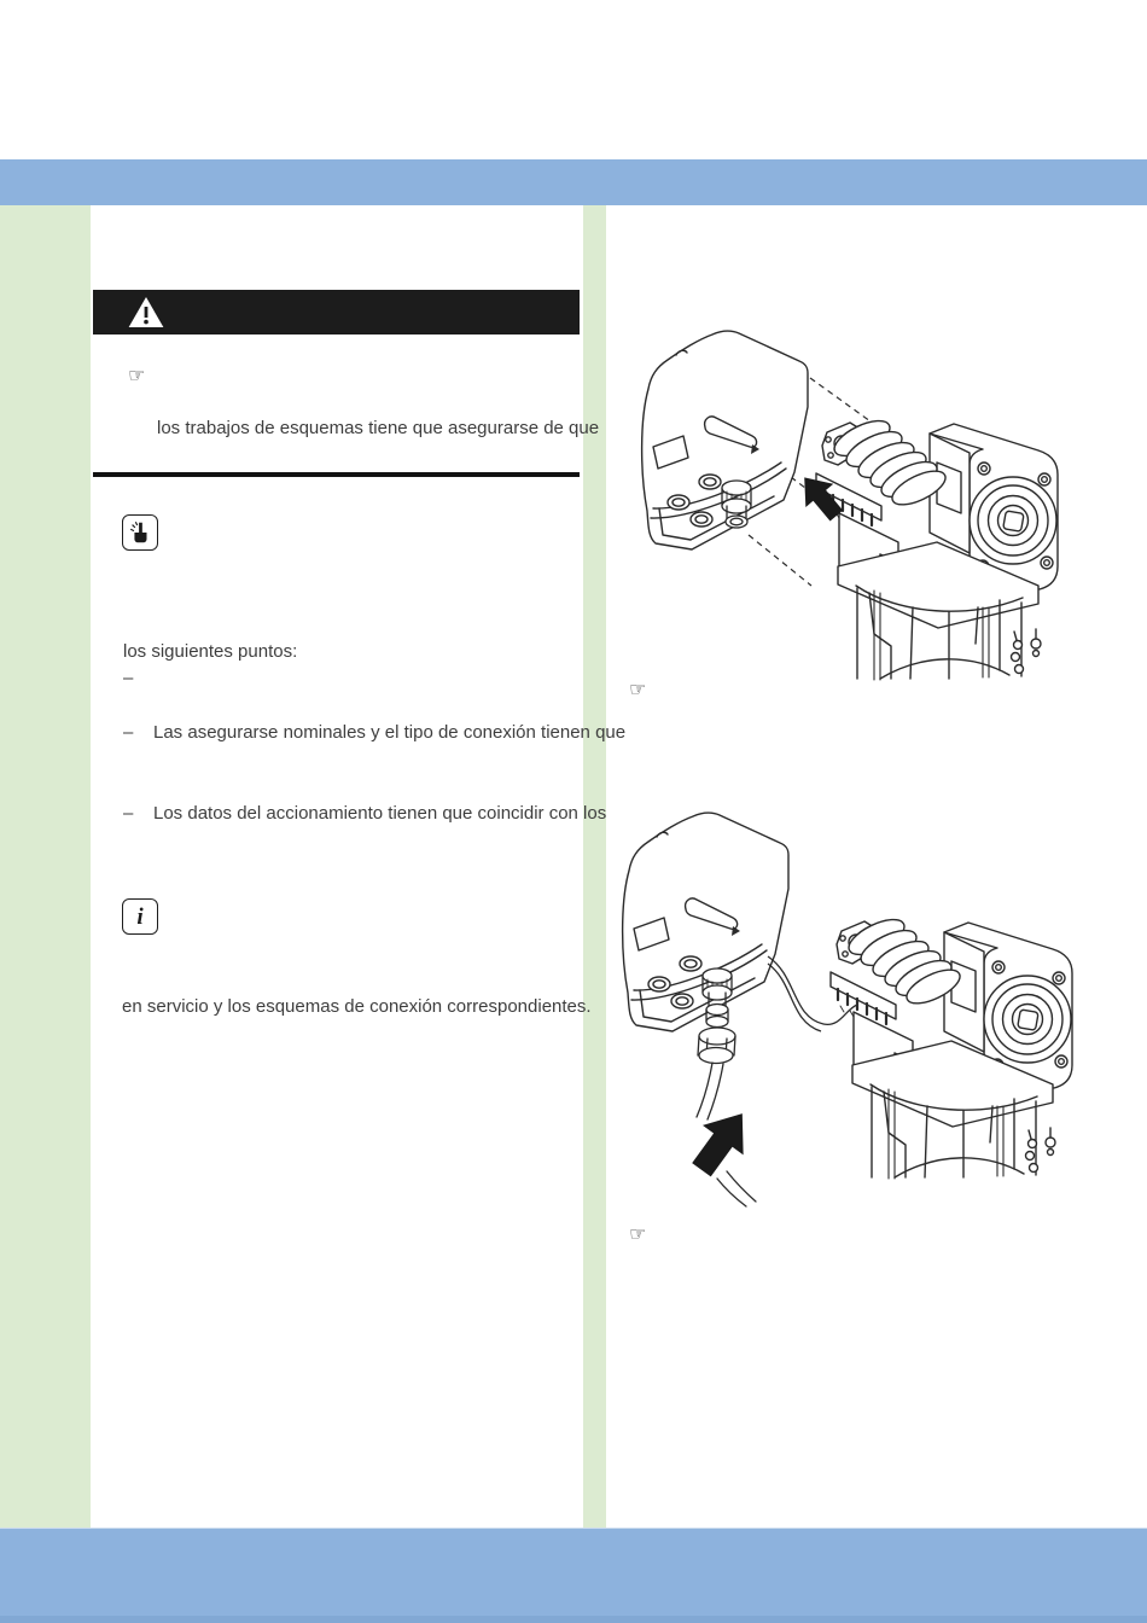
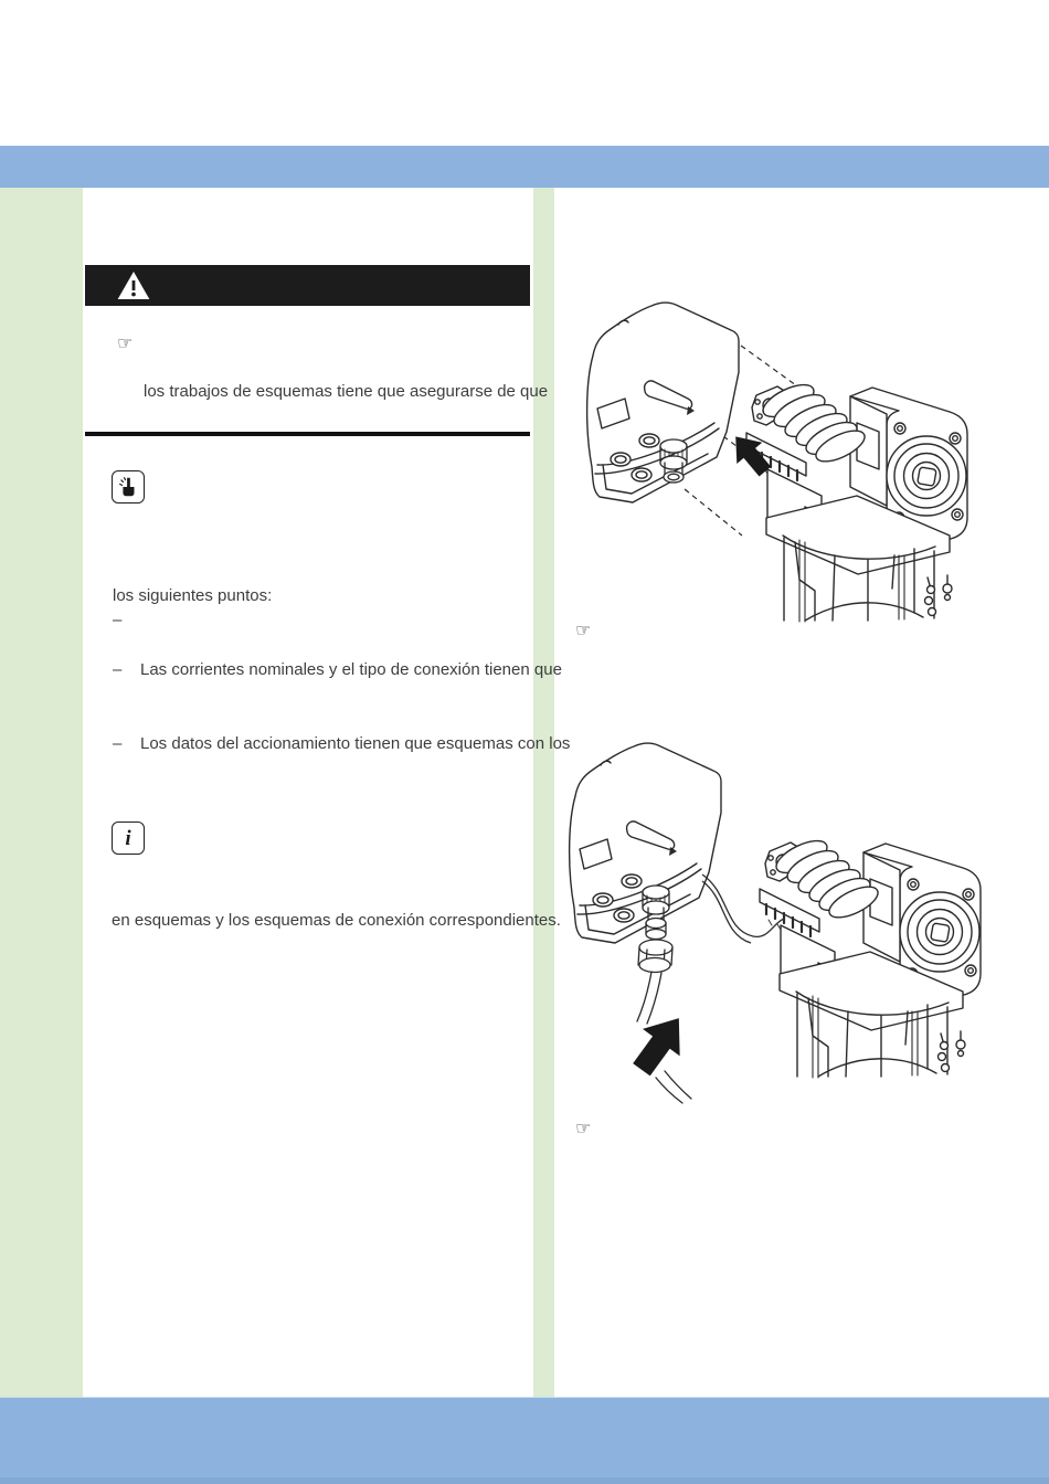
  ☞
  los trabajos de esquemas tiene que asegurarse de que
  los siguientes puntos:
  –
- – Las asegurarse nominales y el tipo de conexión tienen que
+ – Las corrientes nominales y el tipo de conexión tienen que
- – Los datos del accionamiento tienen que coincidir con los
+ – Los datos del accionamiento tienen que esquemas con los
  i
- en servicio y los esquemas de conexión correspondientes.
+ en esquemas y los esquemas de conexión correspondientes.
  ☞
  ☞
